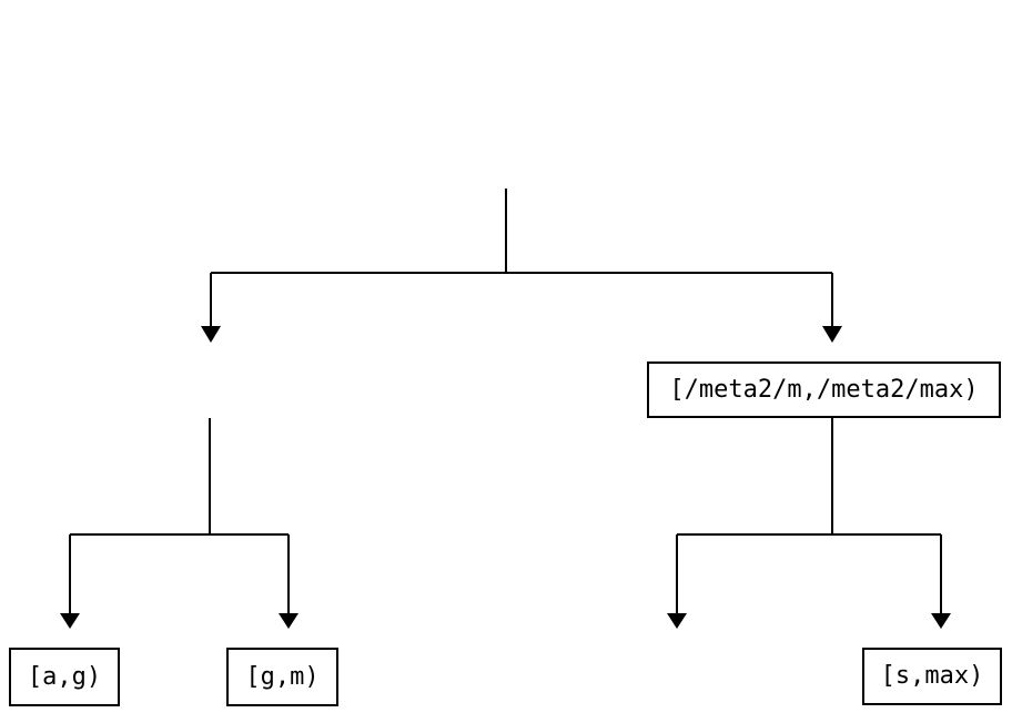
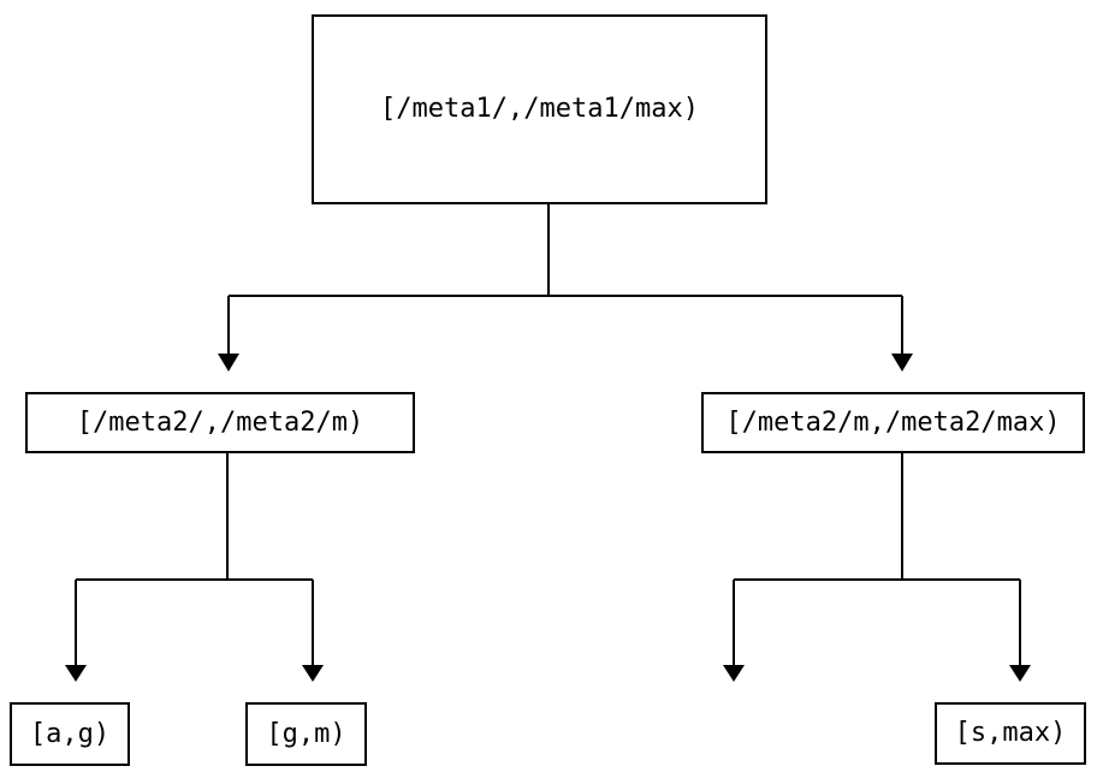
+ [/meta1/,/meta1/max)
+ [/meta2/,/meta2/m)
  [/meta2/m,/meta2/max)
  [a,g)
  [g,m)
  [s,max)
